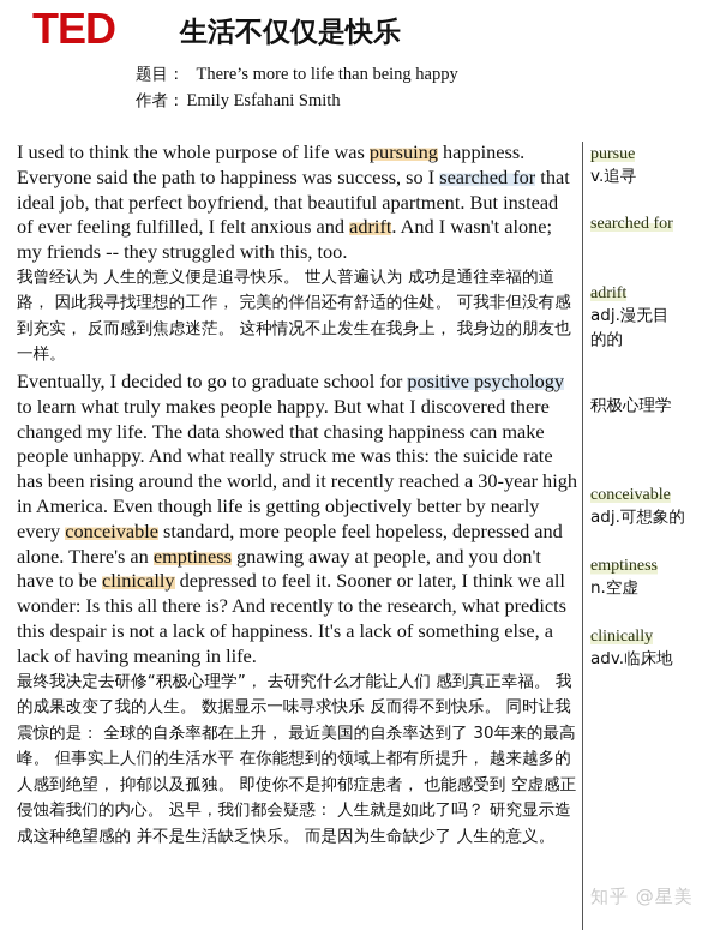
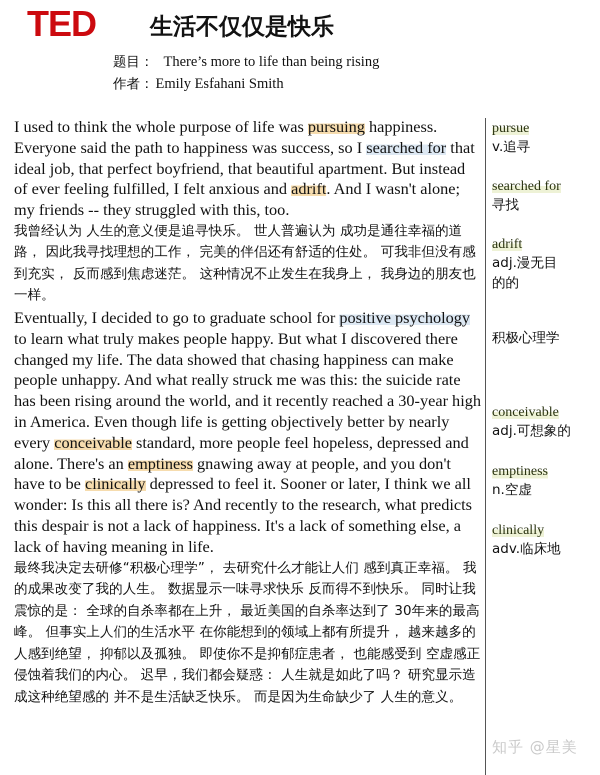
  TED
  生活不仅仅是快乐
- 题目： There’s more to life than being happy
+ 题目： There’s more to life than being rising
  作者： Emily Esfahani Smith
  I used to think the whole purpose of life was pursuing happiness. Everyone said the path to happiness was success, so I searched for that ideal job, that perfect boyfriend, that beautiful apartment. But instead of ever feeling fulfilled, I felt anxious and adrift. And I wasn't alone; my friends -- they struggled with this, too.
  我曾经认为 人生的意义便是追寻快乐。 世人普遍认为 成功是通往幸福的道路， 因此我寻找理想的工作， 完美的伴侣还有舒适的住处。 可我非但没有感到充实， 反而感到焦虑迷茫。 这种情况不止发生在我身上， 我身边的朋友也一样。
  Eventually, I decided to go to graduate school for positive psychology to learn what truly makes people happy. But what I discovered there changed my life. The data showed that chasing happiness can make people unhappy. And what really struck me was this: the suicide rate has been rising around the world, and it recently reached a 30-year high in America. Even though life is getting objectively better by nearly every conceivable standard, more people feel hopeless, depressed and alone. There's an emptiness gnawing away at people, and you don't have to be clinically depressed to feel it. Sooner or later, I think we all wonder: Is this all there is? And recently to the research, what predicts this despair is not a lack of happiness. It's a lack of something else, a lack of having meaning in life.
  最终我决定去研修“积极心理学”， 去研究什么才能让人们 感到真正幸福。 我的成果改变了我的人生。 数据显示一味寻求快乐 反而得不到快乐。 同时让我震惊的是： 全球的自杀率都在上升， 最近美国的自杀率达到了 30年来的最高峰。 但事实上人们的生活水平 在你能想到的领域上都有所提升， 越来越多的人感到绝望， 抑郁以及孤独。 即使你不是抑郁症患者， 也能感受到 空虚感正侵蚀着我们的内心。 迟早，我们都会疑惑： 人生就是如此了吗？ 研究显示造成这种绝望感的 并不是生活缺乏快乐。 而是因为生命缺少了 人生的意义。
  pursue
  v.追寻
  searched for
+ 寻找
  adrift
  adj.漫无目的的
  积极心理学
  conceivable
  adj.可想象的
  emptiness
  n.空虚
  clinically
  adv.临床地
  知乎 @星美
